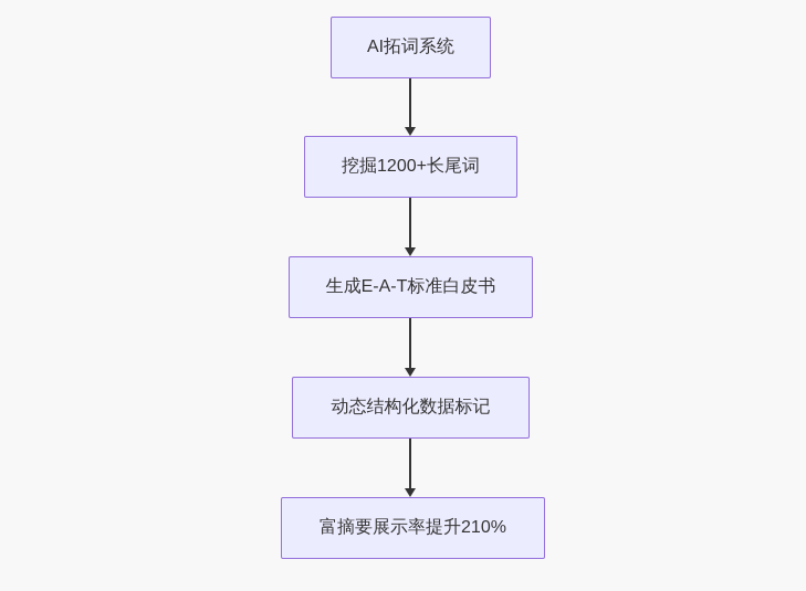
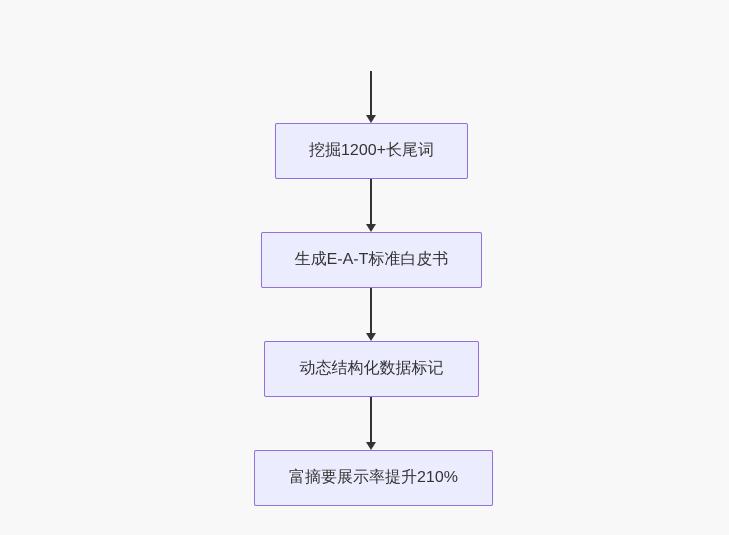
- AI拓词系统
  挖掘1200+长尾词
  生成E-A-T标准白皮书
  动态结构化数据标记
  富摘要展示率提升210%
